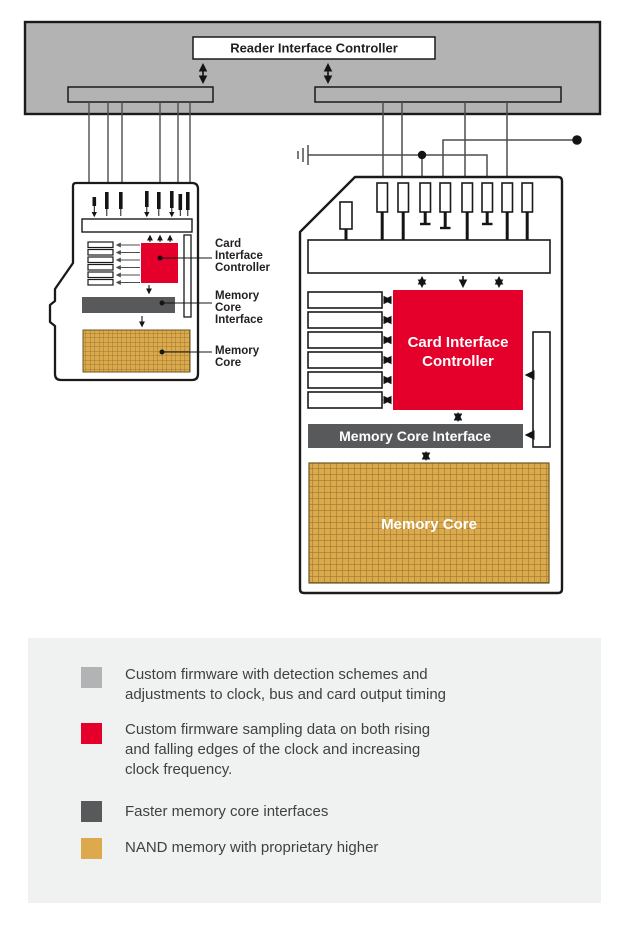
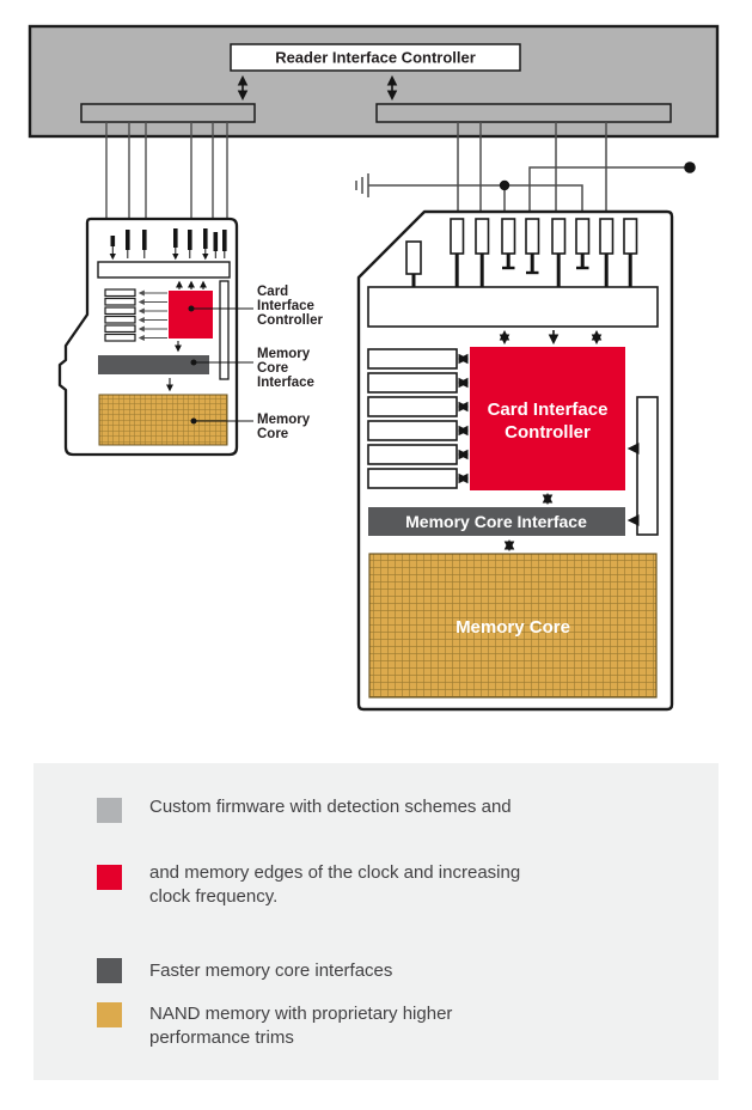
  Reader Interface Controller
  Card
  Interface
  Controller
  Memory
  Core
  Interface
  Memory
  Core
  Card Interface
  Controller
  Memory Core Interface
  Memory Core
  Custom firmware with detection schemes and
- adjustments to clock, bus and card output timing
- Custom firmware sampling data on both rising
- and falling edges of the clock and increasing
+ and memory edges of the clock and increasing
  clock frequency.
  Faster memory core interfaces
  NAND memory with proprietary higher
+ performance trims
